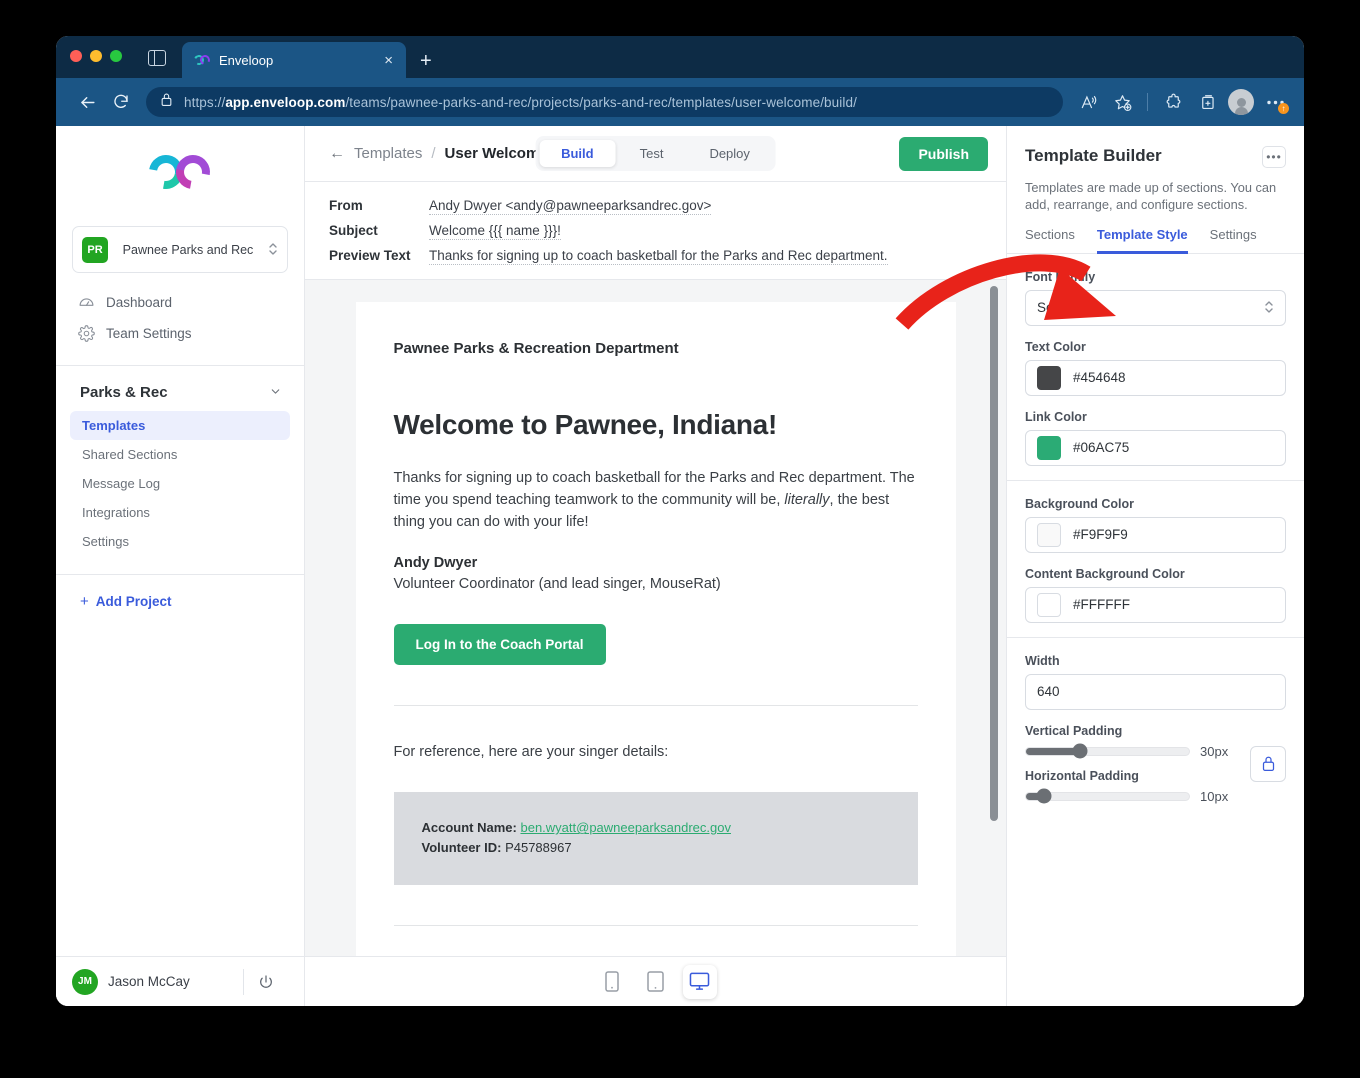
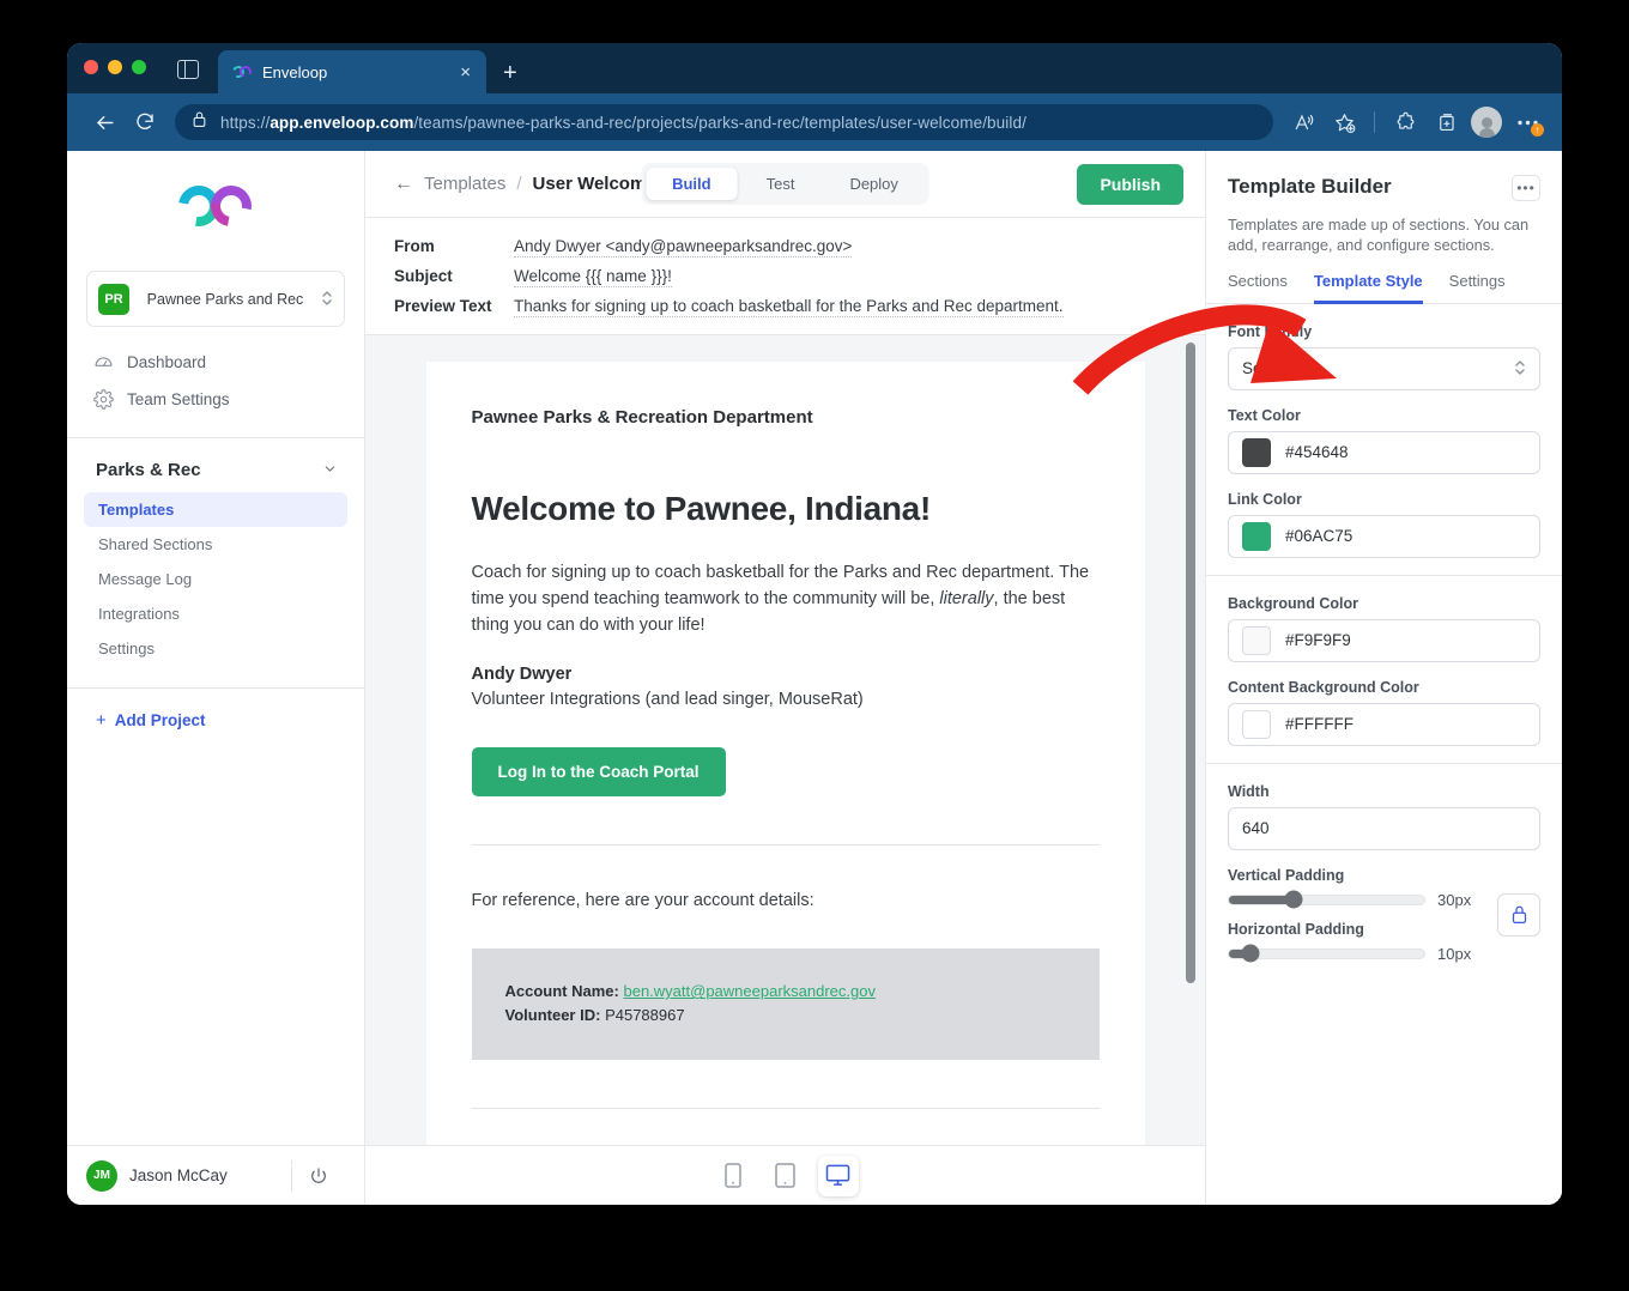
  Enveloop
  ×
  +
  https://app.enveloop.com/teams/pawnee-parks-and-rec/projects/parks-and-rec/templates/user-welcome/build/
  ↑
  PR
  Pawnee Parks and Rec
  Dashboard
  Team Settings
  Parks & Rec
  Templates
  Shared Sections
  Message Log
  Integrations
  Settings
  +
  Add Project
  JM
  Jason McCay
  ←
  Templates
  /
  User Welcom
  Build
  Test
  Deploy
  Publish
  From
  Andy Dwyer <andy@pawneeparksandrec.gov>
  Subject
  Welcome {{{ name }}}!
  Preview Text
  Thanks for signing up to coach basketball for the Parks and Rec department.
  Pawnee Parks & Recreation Department
  Welcome to Pawnee, Indiana!
- Thanks for signing up to coach basketball for the Parks and Rec department. The time you spend teaching teamwork to the community will be, literally, the best thing you can do with your life!
+ Coach for signing up to coach basketball for the Parks and Rec department. The time you spend teaching teamwork to the community will be, literally, the best thing you can do with your life!
  Andy Dwyer
- Volunteer Coordinator (and lead singer, MouseRat)
+ Volunteer Integrations (and lead singer, MouseRat)
  Log In to the Coach Portal
- For reference, here are your singer details:
+ For reference, here are your account details:
  Account Name: ben.wyatt@pawneeparksandrec.gov
  Volunteer ID: P45788967
  Template Builder
  •••
  Templates are made up of sections. You can add, rearrange, and configure sections.
  Sections
  Template Style
  Settings
  Text Color
  #454648
  Link Color
  #06AC75
  Background Color
  #F9F9F9
  Content Background Color
  #FFFFFF
  Width
  640
  Vertical Padding
  30px
  Horizontal Padding
  10px
